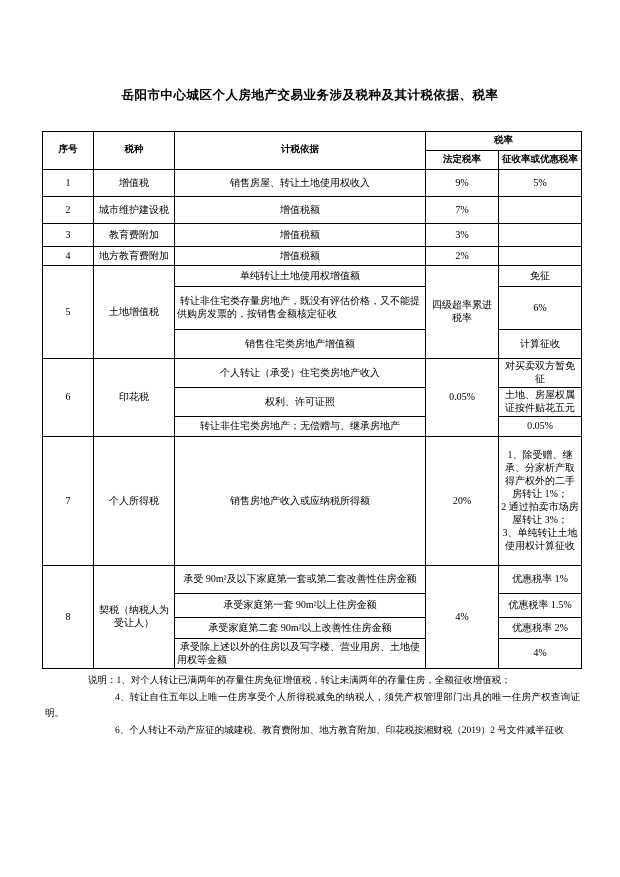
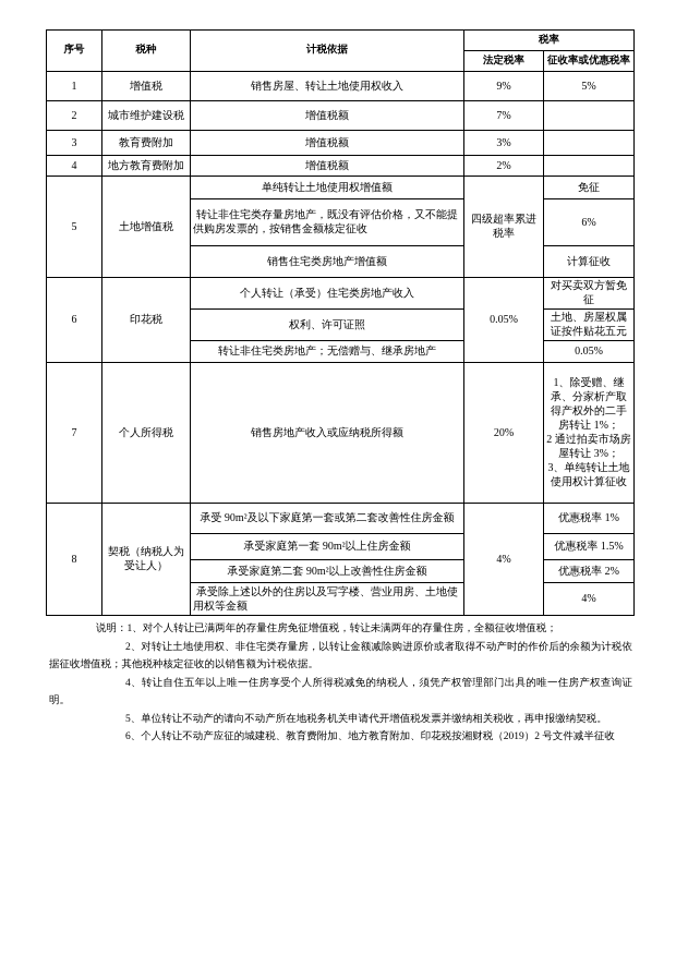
- 岳阳市中心城区个人房地产交易业务涉及税种及其计税依据、税率
  序号	税种	计税依据	税率
  法定税率	征收率或优惠税率
  1	增值税	销售房屋、转让土地使用权收入	9%	5%
  2	城市维护建设税	增值税额	7%
  3	教育费附加	增值税额	3%
  4	地方教育费附加	增值税额	2%
  5	土地增值税	单纯转让土地使用权增值额	四级超率累进税率	免征
  转让非住宅类存量房地产，既没有评估价格，又不能提供购房发票的，按销售金额核定征收	6%
  销售住宅类房地产增值额	计算征收
  6	印花税	个人转让（承受）住宅类房地产收入	0.05%	对买卖双方暂免征
  权利、许可证照	土地、房屋权属证按件贴花五元
  转让非住宅类房地产；无偿赠与、继承房地产	0.05%
  7	个人所得税	销售房地产收入或应纳税所得额	20%	1、除受赠、继承、分家析产取得产权外的二手房转让 1%； 2 通过拍卖市场房屋转让 3%； 3、单纯转让土地使用权计算征收
  8	契税（纳税人为受让人）	承受 90m²及以下家庭第一套或第二套改善性住房金额	4%	优惠税率 1%
  承受家庭第一套 90m²以上住房金额	优惠税率 1.5%
  承受家庭第二套 90m²以上改善性住房金额	优惠税率 2%
  承受除上述以外的住房以及写字楼、营业用房、土地使用权等金额	4%
  说明：1、对个人转让已满两年的存量住房免征增值税，转让未满两年的存量住房，全额征收增值税；
+ 2、对转让土地使用权、非住宅类存量房，以转让金额减除购进原价或者取得不动产时的作价后的余额为计税依据征收增值税；其他税种核定征收的以销售额为计税依据。
  4、转让自住五年以上唯一住房享受个人所得税减免的纳税人，须凭产权管理部门出具的唯一住房产权查询证明。
+ 5、单位转让不动产的请向不动产所在地税务机关申请代开增值税发票并缴纳相关税收，再申报缴纳契税。
  6、个人转让不动产应征的城建税、教育费附加、地方教育附加、印花税按湘财税（2019）2 号文件减半征收
